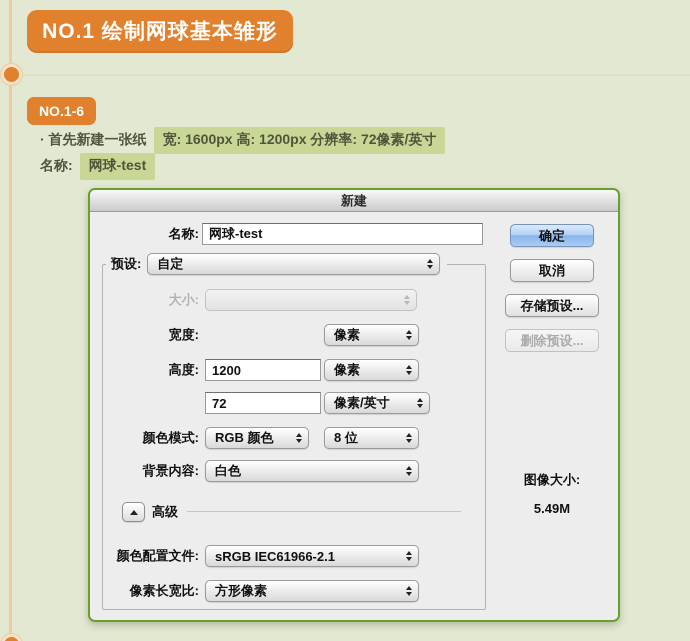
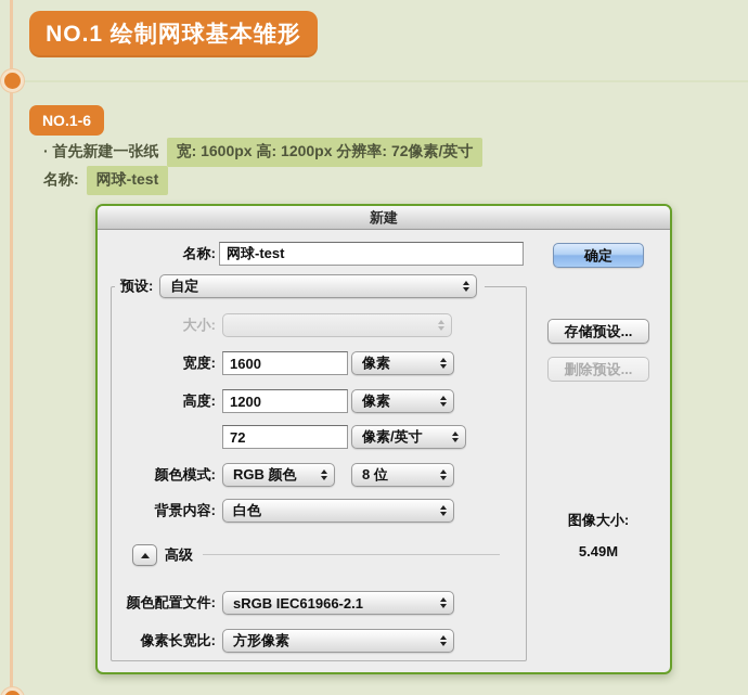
  NO.1 绘制网球基本雏形
  NO.1-6
  · 首先新建一张纸
  宽: 1600px 高: 1200px 分辨率: 72像素/英寸
  名称:
  网球-test
  新建
  名称:
  网球-test
  确定
- 取消
  存储预设...
  删除预设...
  预设:
  自定
  大小:
  宽度:
+ 1600
  像素
  高度:
  1200
  像素
  72
  像素/英寸
  颜色模式:
  RGB 颜色
  8 位
  背景内容:
  白色
  高级
  颜色配置文件:
  sRGB IEC61966-2.1
  像素长宽比:
  方形像素
  图像大小:
  5.49M
